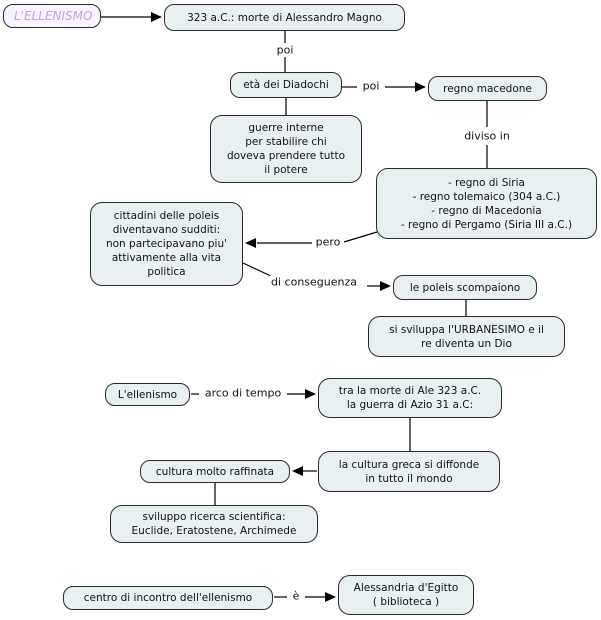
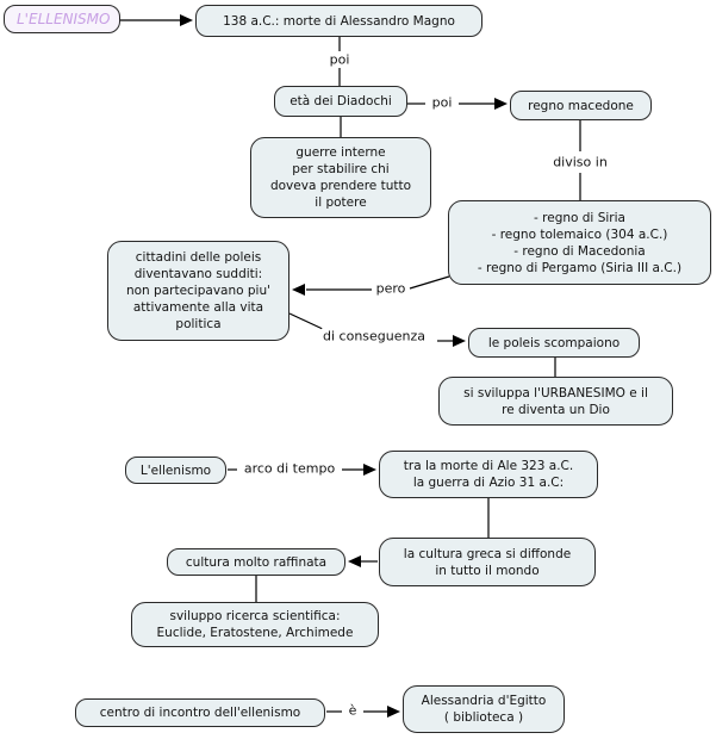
  L'ELLENISMO
- 323 a.C.: morte di Alessandro Magno
+ 138 a.C.: morte di Alessandro Magno
  età dei Diadochi
  regno macedone
  - regno di Siria
  - regno tolemaico (304 a.C.)
  - regno di Macedonia
  - regno di Pergamo (Siria III a.C.)
  guerre interne
  per stabilire chi
  doveva prendere tutto
  il potere
  cittadini delle poleis
  diventavano sudditi:
  non partecipavano piu'
  attivamente alla vita
  politica
  le poleis scompaiono
  si sviluppa l'URBANESIMO e il
  re diventa un Dio
  L'ellenismo
  tra la morte di Ale 323 a.C.
  la guerra di Azio 31 a.C:
  la cultura greca si diffonde
  in tutto il mondo
  cultura molto raffinata
  sviluppo ricerca scientifica:
  Euclide, Eratostene, Archimede
  centro di incontro dell'ellenismo
  Alessandria d'Egitto
  ( biblioteca )
  poi
  poi
  diviso in
  pero
  di conseguenza
  arco di tempo
  è
